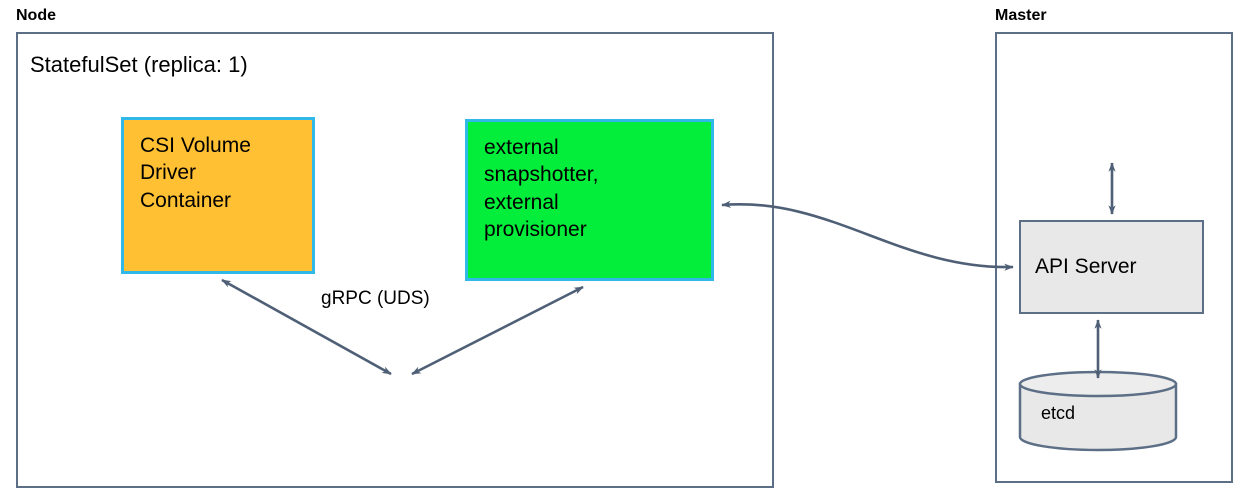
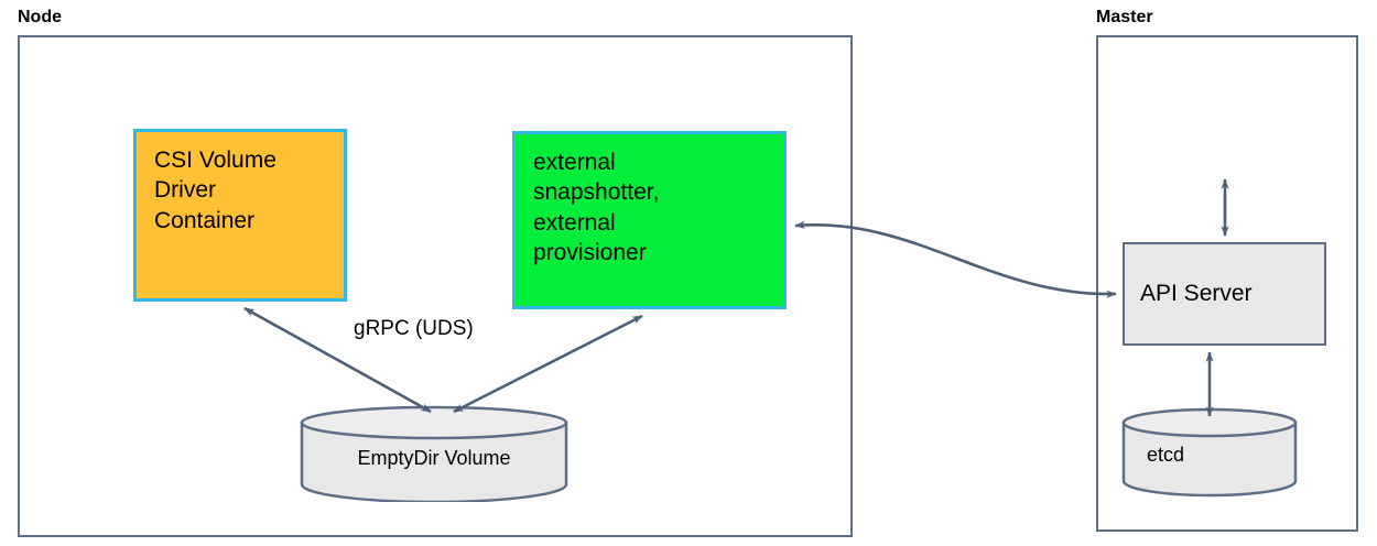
  Node
- StatefulSet (replica: 1)
  CSI Volume
  Driver
  Container
  external
  snapshotter,
  external
  provisioner
+ EmptyDir Volume
  gRPC (UDS)
  Master
  API Server
  etcd
